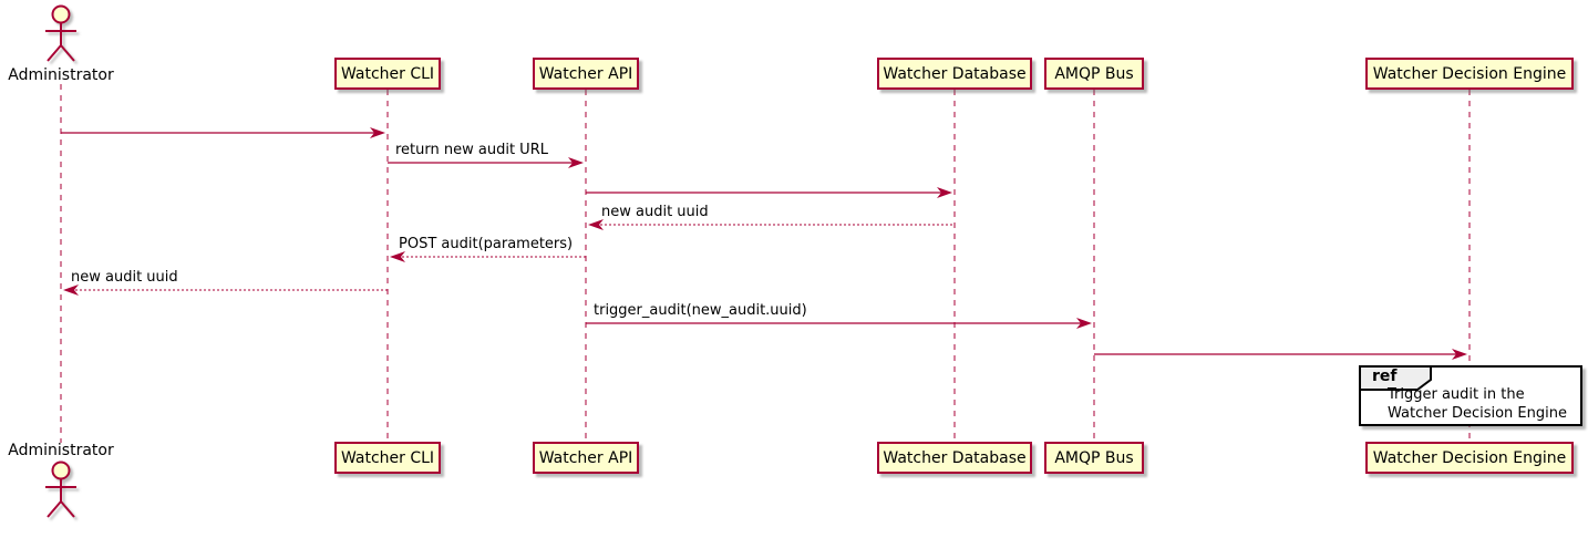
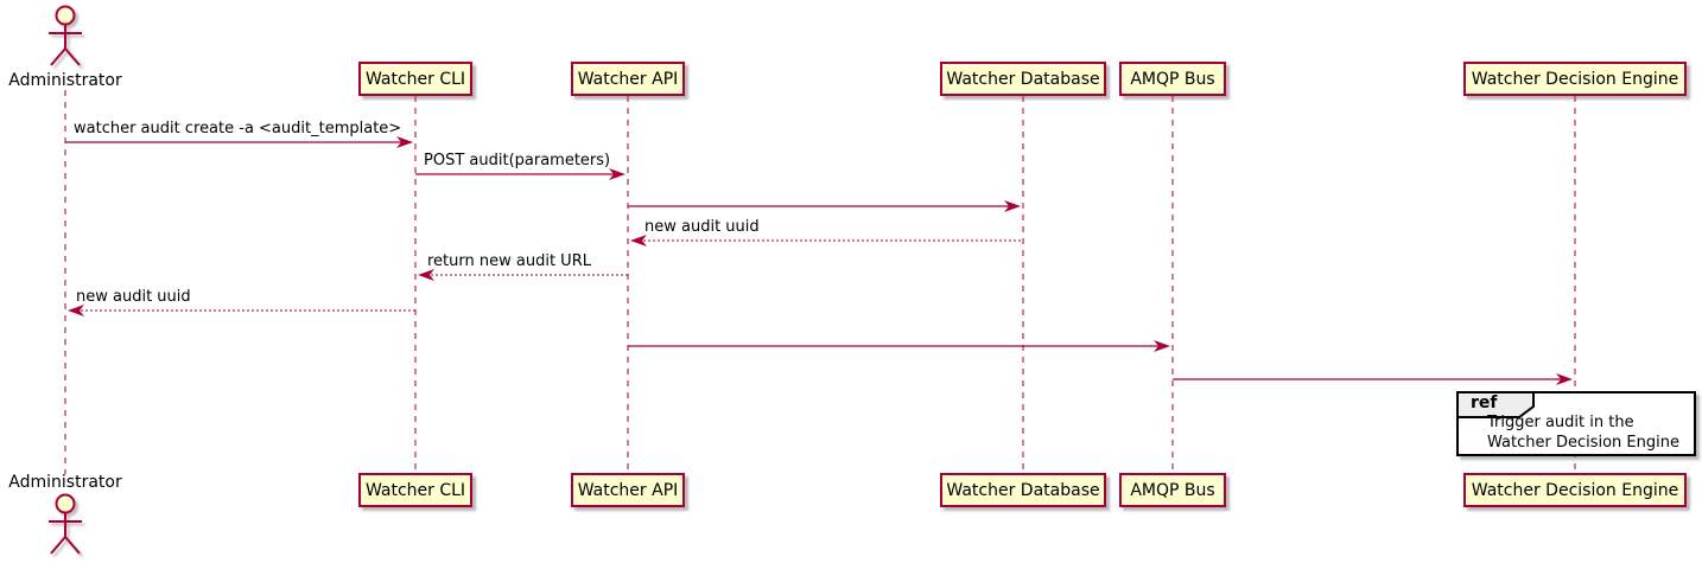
  Administrator
  Watcher CLI
  Watcher API
  Watcher Database
  AMQP Bus
  Watcher Decision Engine
  Administrator
  Watcher CLI
  Watcher API
  Watcher Database
  AMQP Bus
  Watcher Decision Engine
+ watcher audit create -a <audit_template>
- return new audit URL
+ POST audit(parameters)
  new audit uuid
- POST audit(parameters)
+ return new audit URL
  new audit uuid
- trigger_audit(new_audit.uuid)
  ref
  Trigger audit in the
  Watcher Decision Engine
